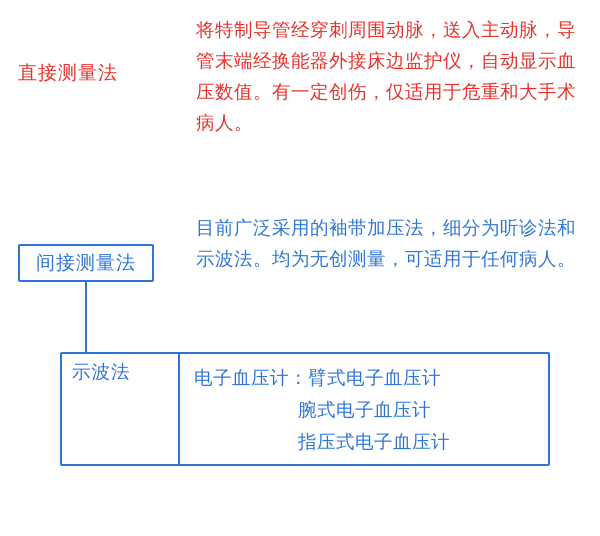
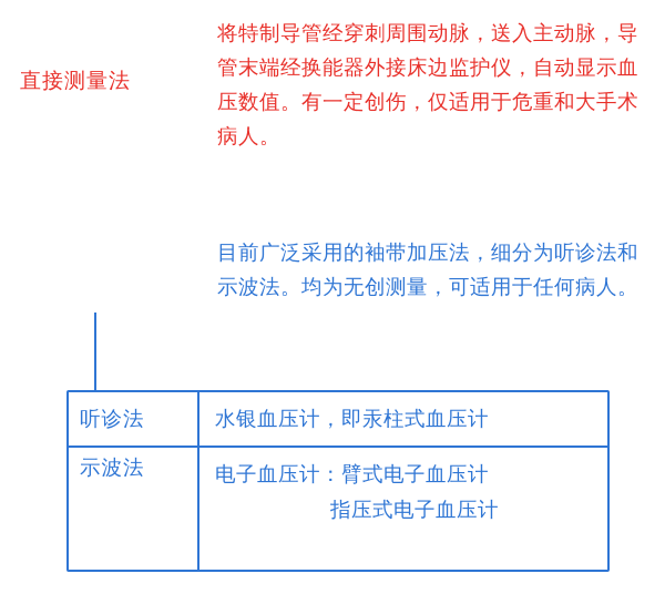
  直接测量法
  将特制导管经穿刺周围动脉，送入主动脉，导管末端经换能器外接床边监护仪，自动显示血压数值。有一定创伤，仅适用于危重和大手术病人。
- 间接测量法
  目前广泛采用的袖带加压法，细分为听诊法和示波法。均为无创测量，可适用于任何病人。
+ 听诊法
+ 水银血压计，即汞柱式血压计
  示波法
  电子血压计：臂式电子血压计
- 腕式电子血压计
  指压式电子血压计
